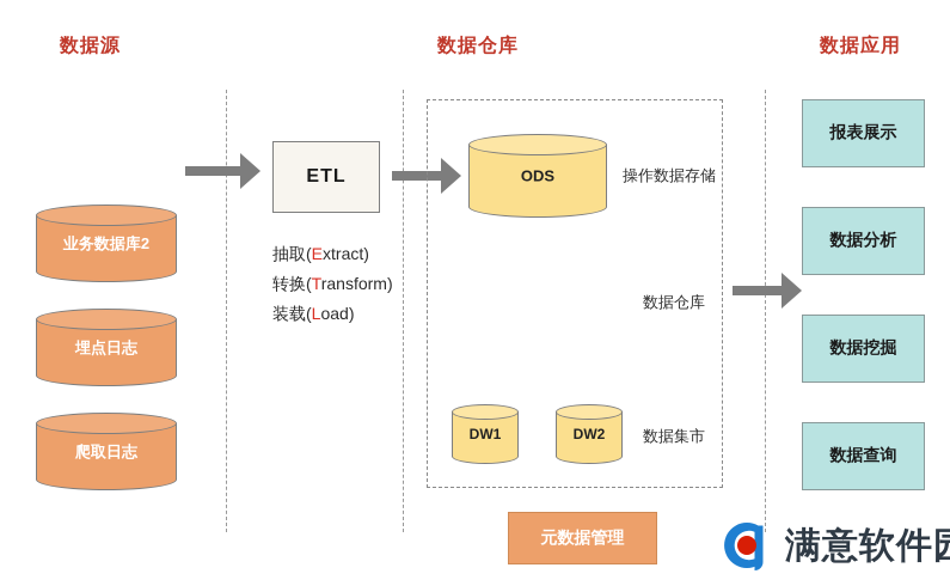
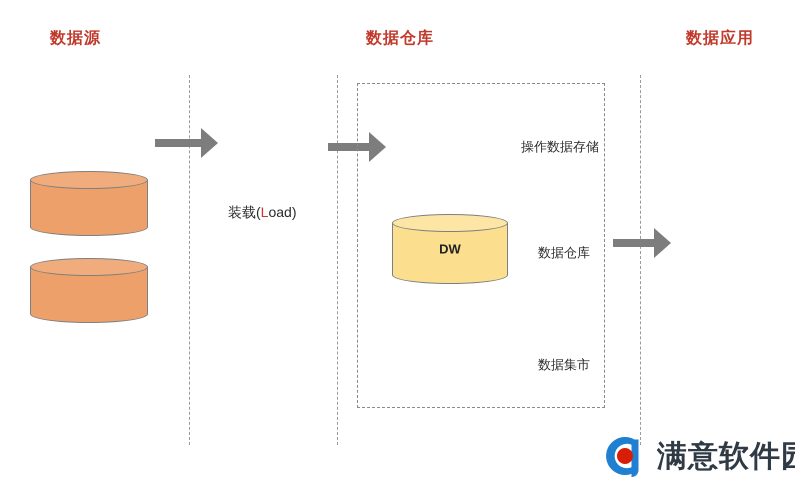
  数据源
  数据仓库
  数据应用
- 业务数据库2
- 埋点日志
- 爬取日志
- ETL
- 抽取(Extract)
- 转换(Transform)
  装载(Load)
- ODS
  操作数据存储
+ DW
  数据仓库
- DW1
- DW2
  数据集市
- 元数据管理
- 报表展示
- 数据分析
- 数据挖掘
- 数据查询
  满意软件
